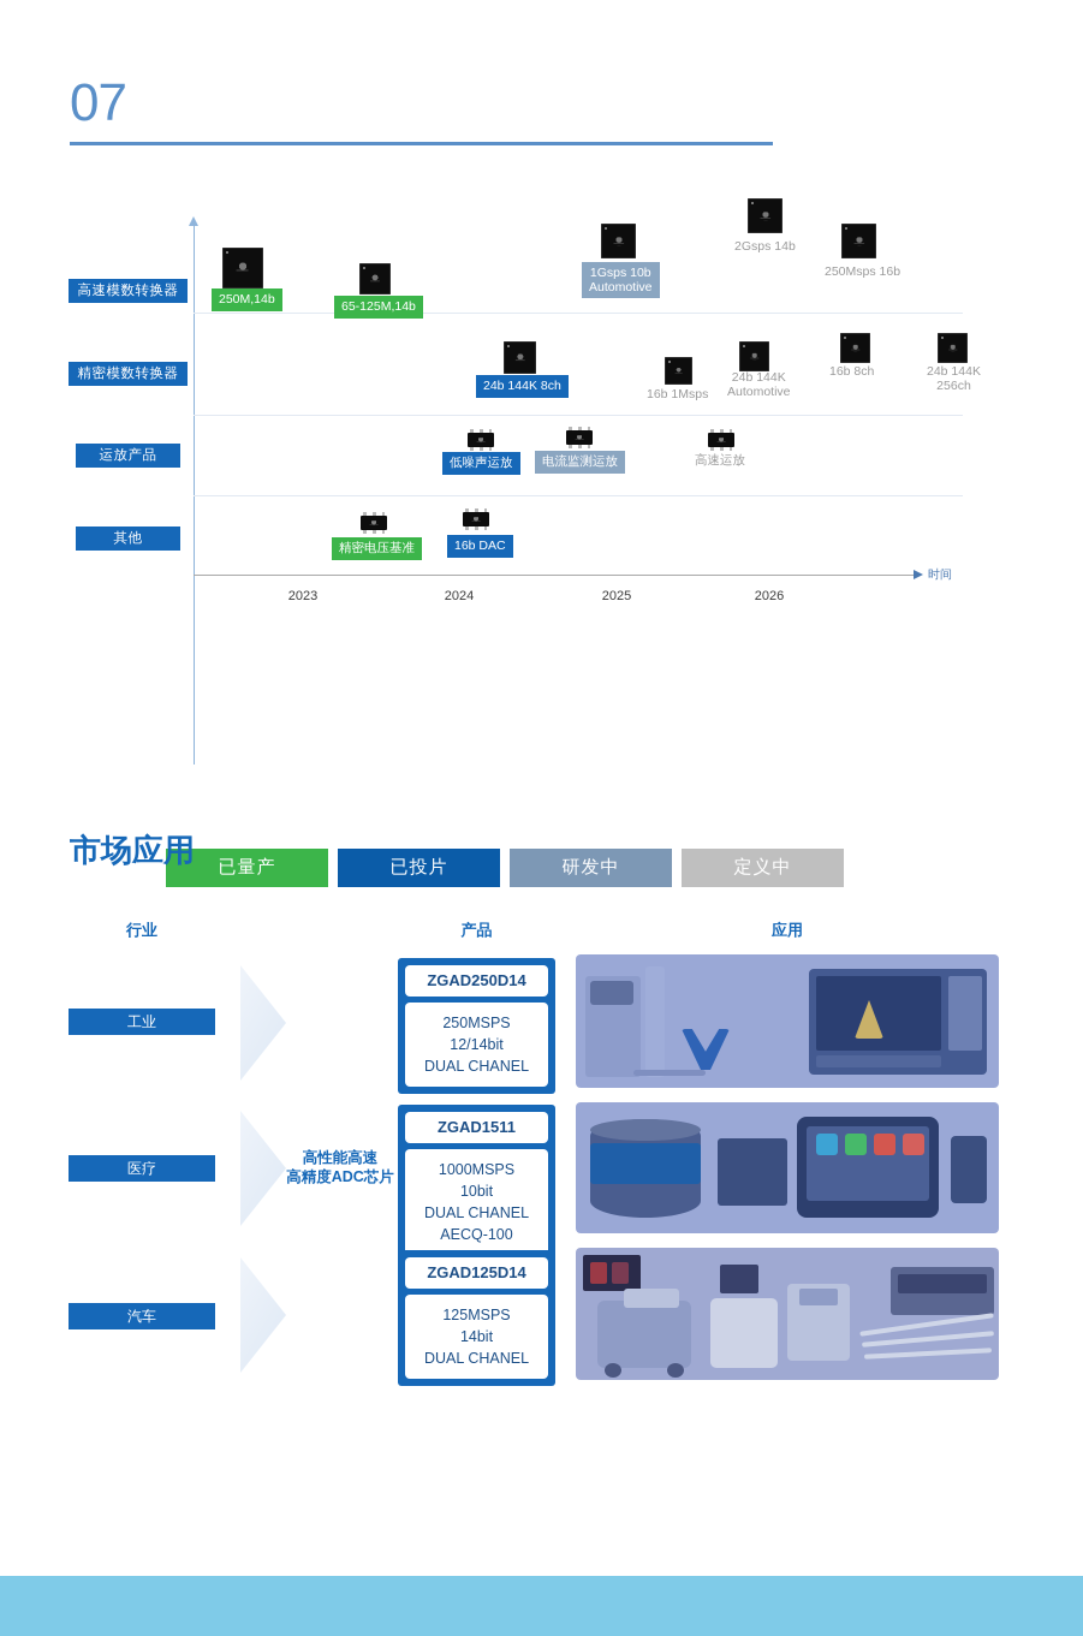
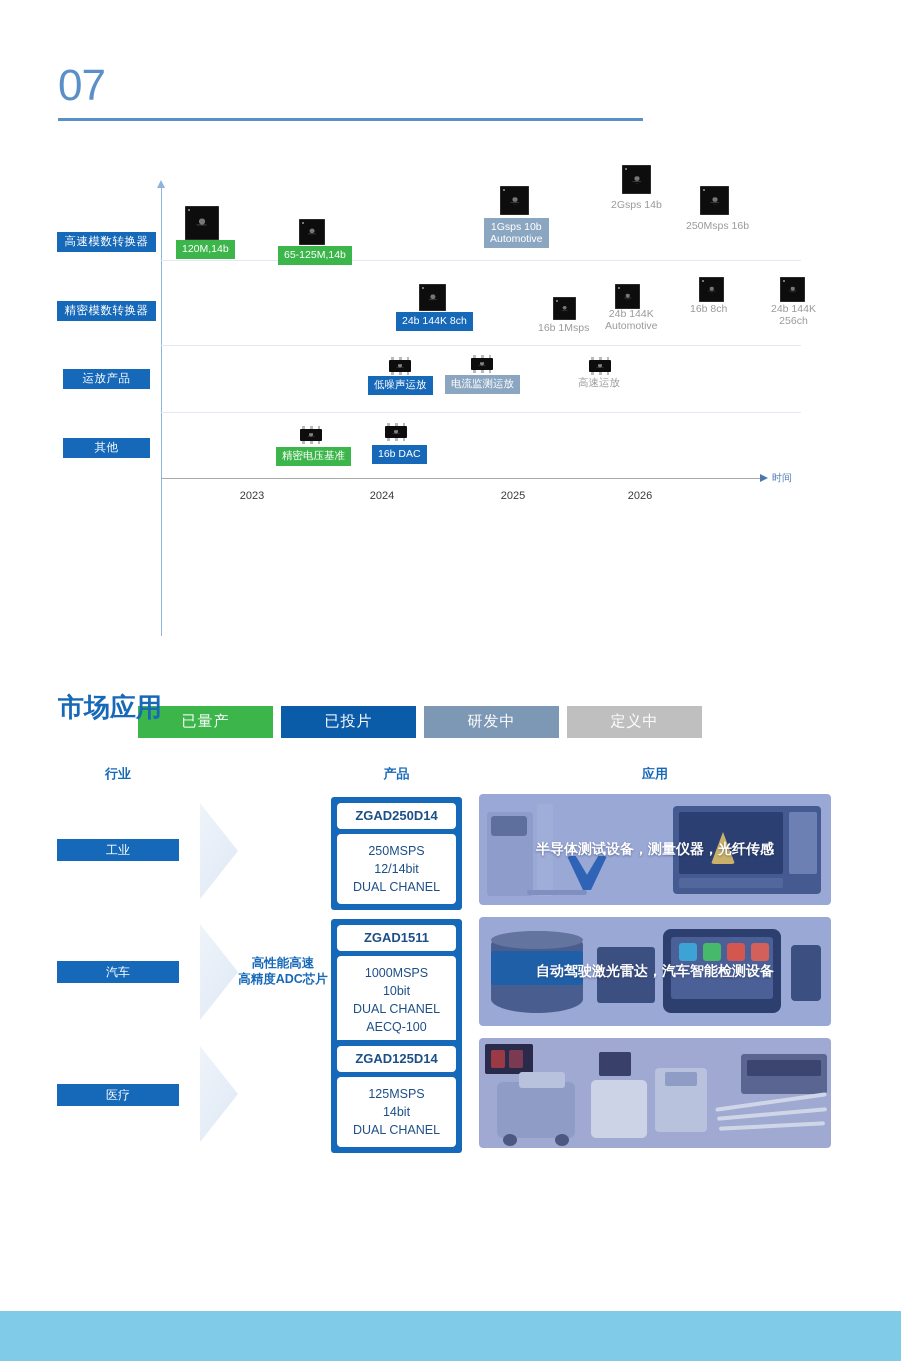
  07
  时间
  高速模数转换器
  精密模数转换器
  运放产品
  其他
- 250M,14b
+ 120M,14b
  65-125M,14b
  1Gsps 10b
  Automotive
  2Gsps 14b
  250Msps 16b
  24b 144K 8ch
  16b 1Msps
  24b 144K
  Automotive
  16b 8ch
  24b 144K
  256ch
  低噪声运放
  电流监测运放
  高速运放
  精密电压基准
  16b DAC
  2023
  2024
  2025
  2026
  已量产
  已投片
  研发中
  定义中
  市场应用
  行业
  产品
  应用
  高性能高速
  高精度ADC芯片
  工业
  ZGAD250D14
  250MSPS
  12/14bit
  DUAL CHANEL
+ 半导体测试设备，测量仪器，光纤传感
- 医疗
+ 汽车
  ZGAD1511
  1000MSPS
  10bit
  DUAL CHANEL
  AECQ-100
+ 自动驾驶激光雷达，汽车智能检测设备
- 汽车
+ 医疗
  ZGAD125D14
  125MSPS
  14bit
  DUAL CHANEL
